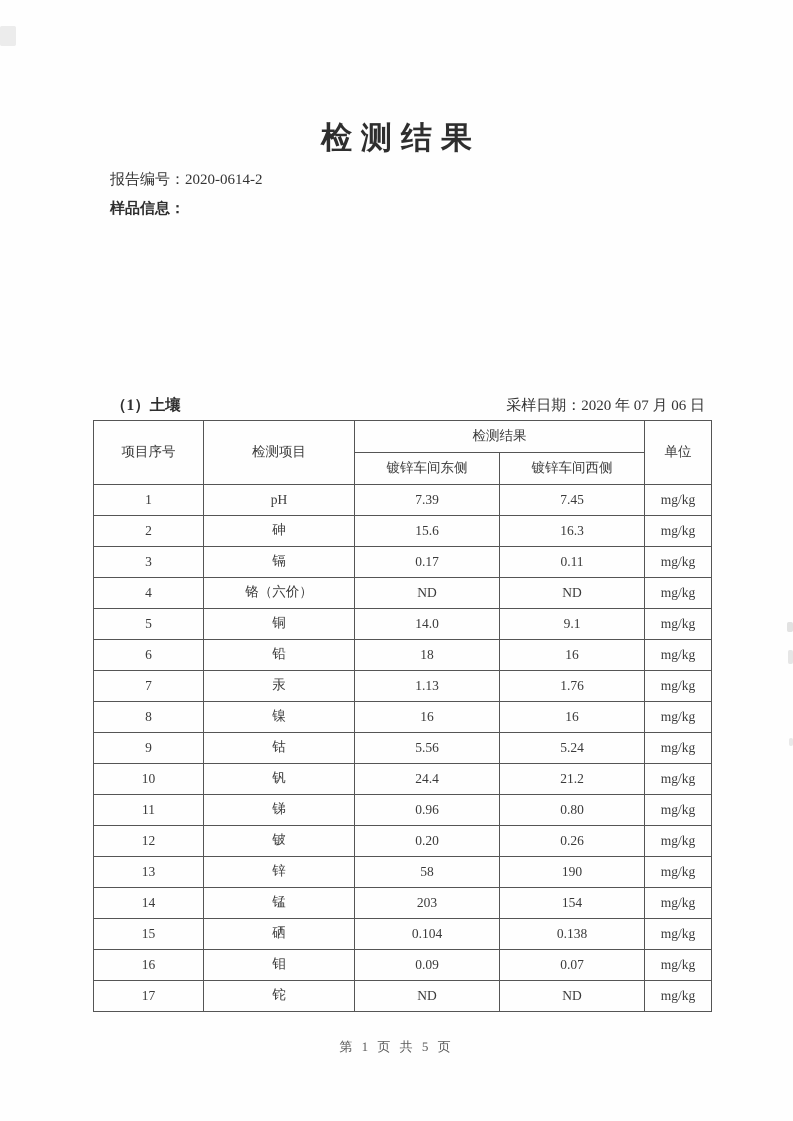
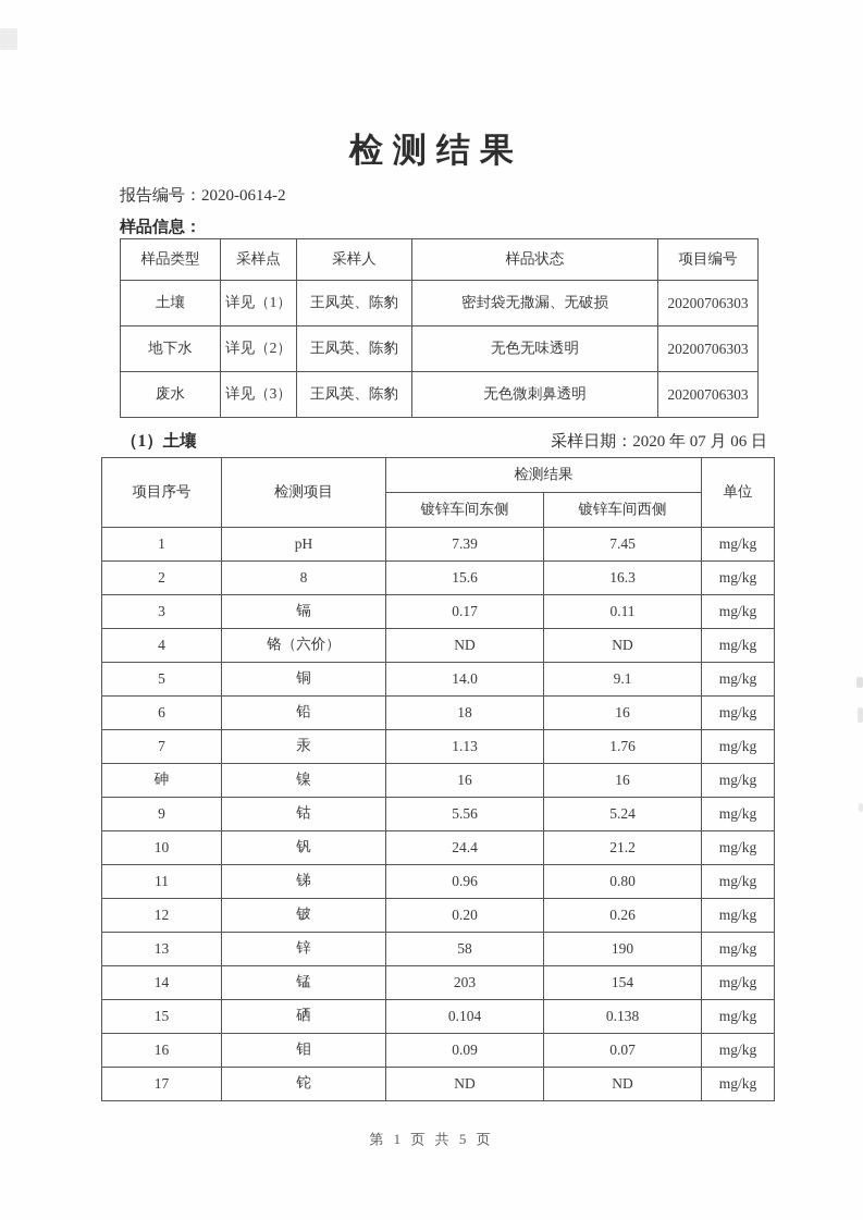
  检测结果
  报告编号：2020-0614-2
  样品信息：
+ 样品类型	采样点	采样人	样品状态	项目编号
+ 土壤	详见（1）	王凤英、陈豹	密封袋无撒漏、无破损	20200706303
+ 地下水	详见（2）	王凤英、陈豹	无色无味透明	20200706303
+ 废水	详见（3）	王凤英、陈豹	无色微刺鼻透明	20200706303
  （1）土壤
  采样日期：2020 年 07 月 06 日
  项目序号	检测项目	检测结果	单位
  镀锌车间东侧	镀锌车间西侧
  1	pH	7.39	7.45	mg/kg
- 2	砷	15.6	16.3	mg/kg
+ 2	8	15.6	16.3	mg/kg
  3	镉	0.17	0.11	mg/kg
  4	铬（六价）	ND	ND	mg/kg
  5	铜	14.0	9.1	mg/kg
  6	铅	18	16	mg/kg
  7	汞	1.13	1.76	mg/kg
- 8	镍	16	16	mg/kg
+ 砷	镍	16	16	mg/kg
  9	钴	5.56	5.24	mg/kg
  10	钒	24.4	21.2	mg/kg
  11	锑	0.96	0.80	mg/kg
  12	铍	0.20	0.26	mg/kg
  13	锌	58	190	mg/kg
  14	锰	203	154	mg/kg
  15	硒	0.104	0.138	mg/kg
  16	钼	0.09	0.07	mg/kg
  17	铊	ND	ND	mg/kg
  第 1 页 共 5 页
